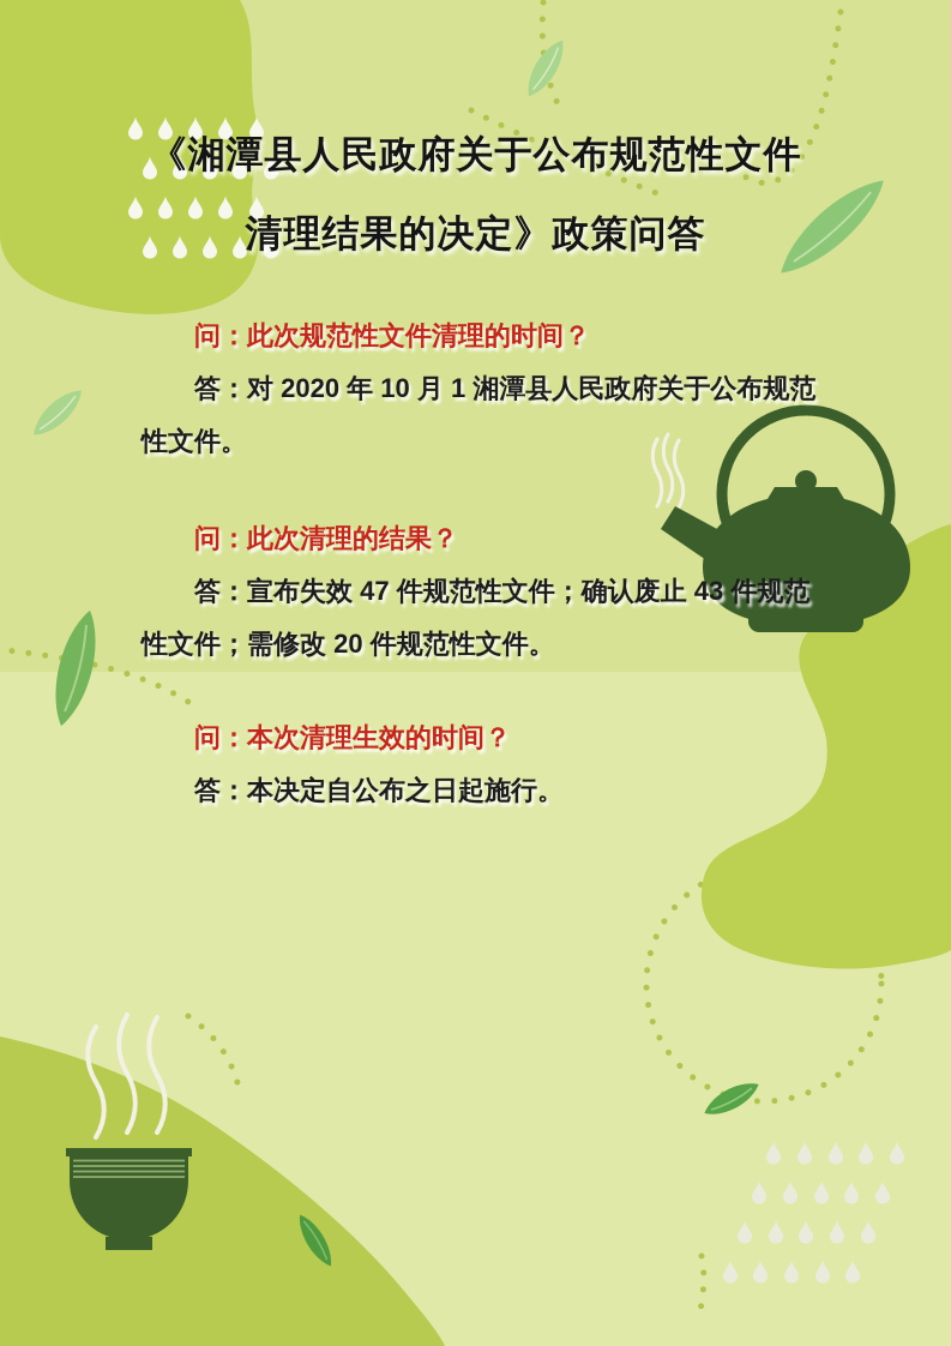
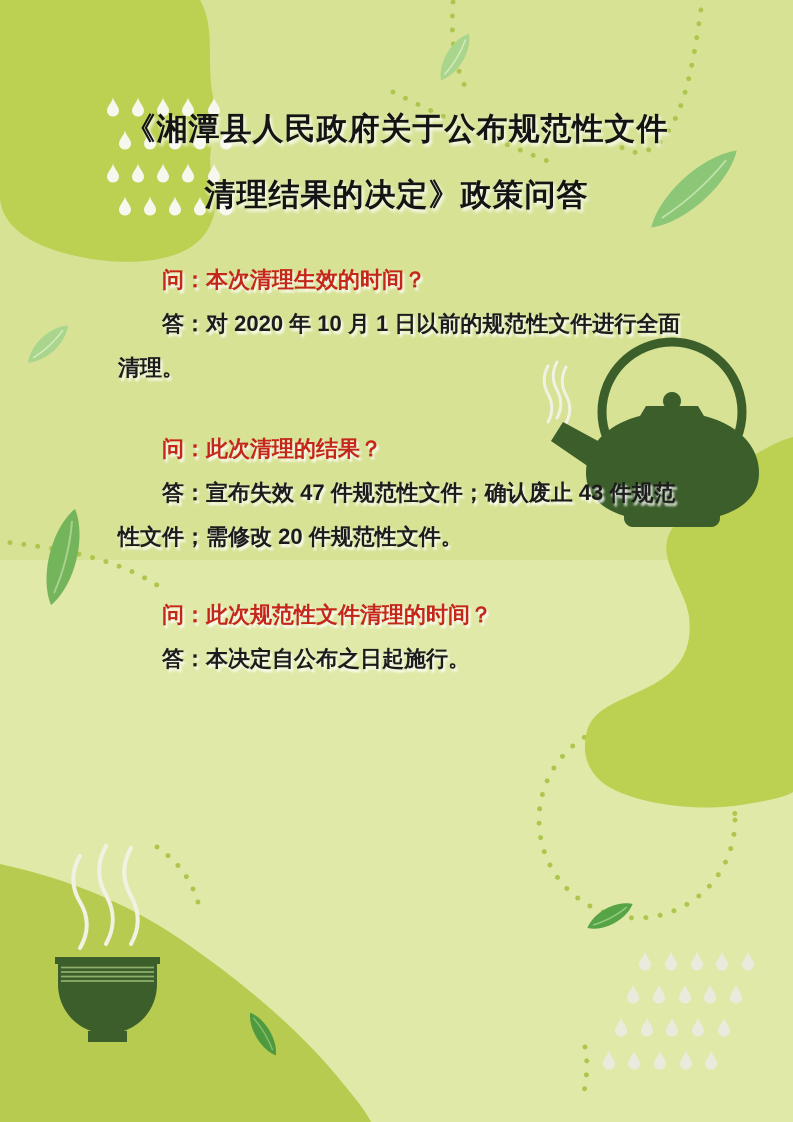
  《湘潭县人民政府关于公布规范性文件
  清理结果的决定》政策问答
- 问：此次规范性文件清理的时间？
+ 问：本次清理生效的时间？
- 答：对 2020 年 10 月 1 湘潭县人民政府关于公布规范性文件。
+ 答：对 2020 年 10 月 1 日以前的规范性文件进行全面清理。
  问：此次清理的结果？
  答：宣布失效 47 件规范性文件；确认废止 43 件规范性文件；需修改 20 件规范性文件。
- 问：本次清理生效的时间？
+ 问：此次规范性文件清理的时间？
  答：本决定自公布之日起施行。
